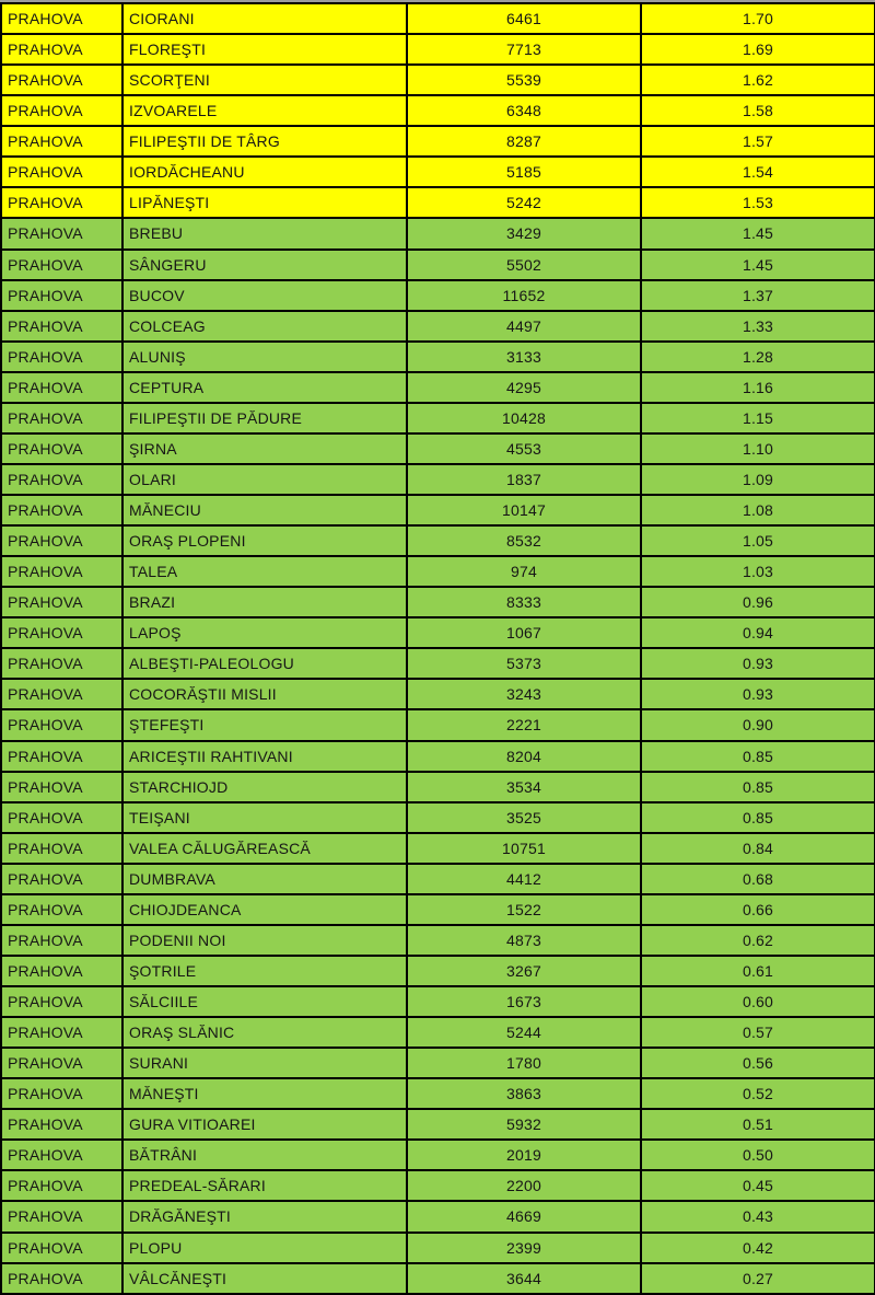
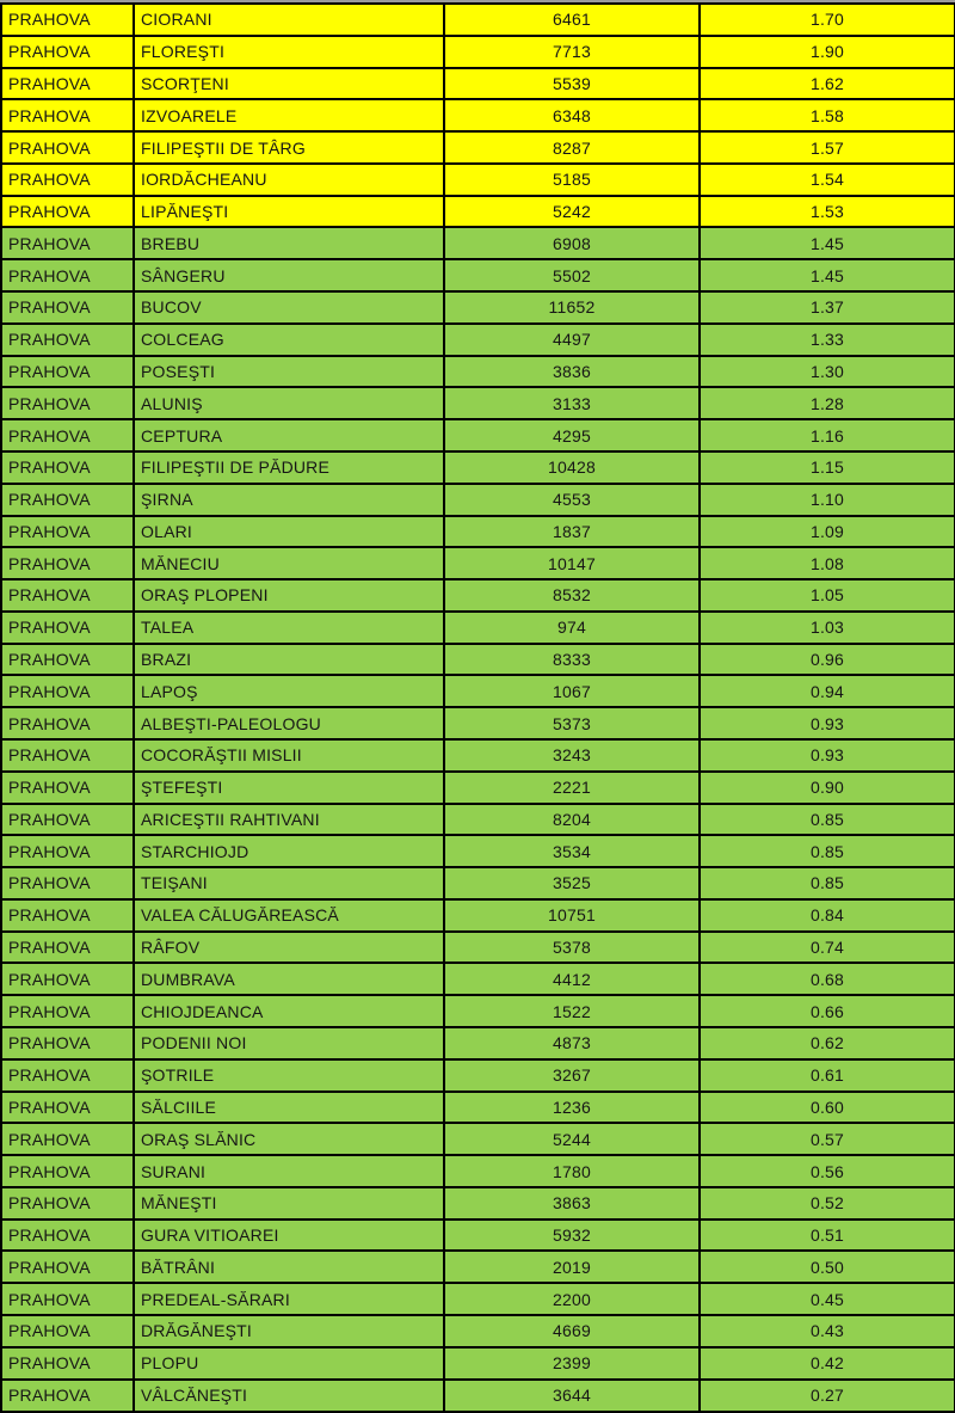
  PRAHOVA	CIORANI	6461	1.70
- PRAHOVA	FLOREŞTI	7713	1.69
+ PRAHOVA	FLOREŞTI	7713	1.90
  PRAHOVA	SCORŢENI	5539	1.62
  PRAHOVA	IZVOARELE	6348	1.58
  PRAHOVA	FILIPEŞTII DE TÂRG	8287	1.57
  PRAHOVA	IORDĂCHEANU	5185	1.54
  PRAHOVA	LIPĂNEŞTI	5242	1.53
- PRAHOVA	BREBU	3429	1.45
+ PRAHOVA	BREBU	6908	1.45
  PRAHOVA	SÂNGERU	5502	1.45
  PRAHOVA	BUCOV	11652	1.37
  PRAHOVA	COLCEAG	4497	1.33
+ PRAHOVA	POSEŞTI	3836	1.30
  PRAHOVA	ALUNIŞ	3133	1.28
  PRAHOVA	CEPTURA	4295	1.16
  PRAHOVA	FILIPEŞTII DE PĂDURE	10428	1.15
  PRAHOVA	ŞIRNA	4553	1.10
  PRAHOVA	OLARI	1837	1.09
  PRAHOVA	MĂNECIU	10147	1.08
  PRAHOVA	ORAŞ PLOPENI	8532	1.05
  PRAHOVA	TALEA	974	1.03
  PRAHOVA	BRAZI	8333	0.96
  PRAHOVA	LAPOŞ	1067	0.94
  PRAHOVA	ALBEŞTI-PALEOLOGU	5373	0.93
  PRAHOVA	COCORĂŞTII MISLII	3243	0.93
  PRAHOVA	ŞTEFEŞTI	2221	0.90
  PRAHOVA	ARICEŞTII RAHTIVANI	8204	0.85
  PRAHOVA	STARCHIOJD	3534	0.85
  PRAHOVA	TEIŞANI	3525	0.85
  PRAHOVA	VALEA CĂLUGĂREASCĂ	10751	0.84
+ PRAHOVA	RÂFOV	5378	0.74
  PRAHOVA	DUMBRAVA	4412	0.68
  PRAHOVA	CHIOJDEANCA	1522	0.66
  PRAHOVA	PODENII NOI	4873	0.62
  PRAHOVA	ŞOTRILE	3267	0.61
- PRAHOVA	SĂLCIILE	1673	0.60
+ PRAHOVA	SĂLCIILE	1236	0.60
  PRAHOVA	ORAŞ SLĂNIC	5244	0.57
  PRAHOVA	SURANI	1780	0.56
  PRAHOVA	MĂNEŞTI	3863	0.52
  PRAHOVA	GURA VITIOAREI	5932	0.51
  PRAHOVA	BĂTRÂNI	2019	0.50
  PRAHOVA	PREDEAL-SĂRARI	2200	0.45
  PRAHOVA	DRĂGĂNEŞTI	4669	0.43
  PRAHOVA	PLOPU	2399	0.42
  PRAHOVA	VÂLCĂNEŞTI	3644	0.27
